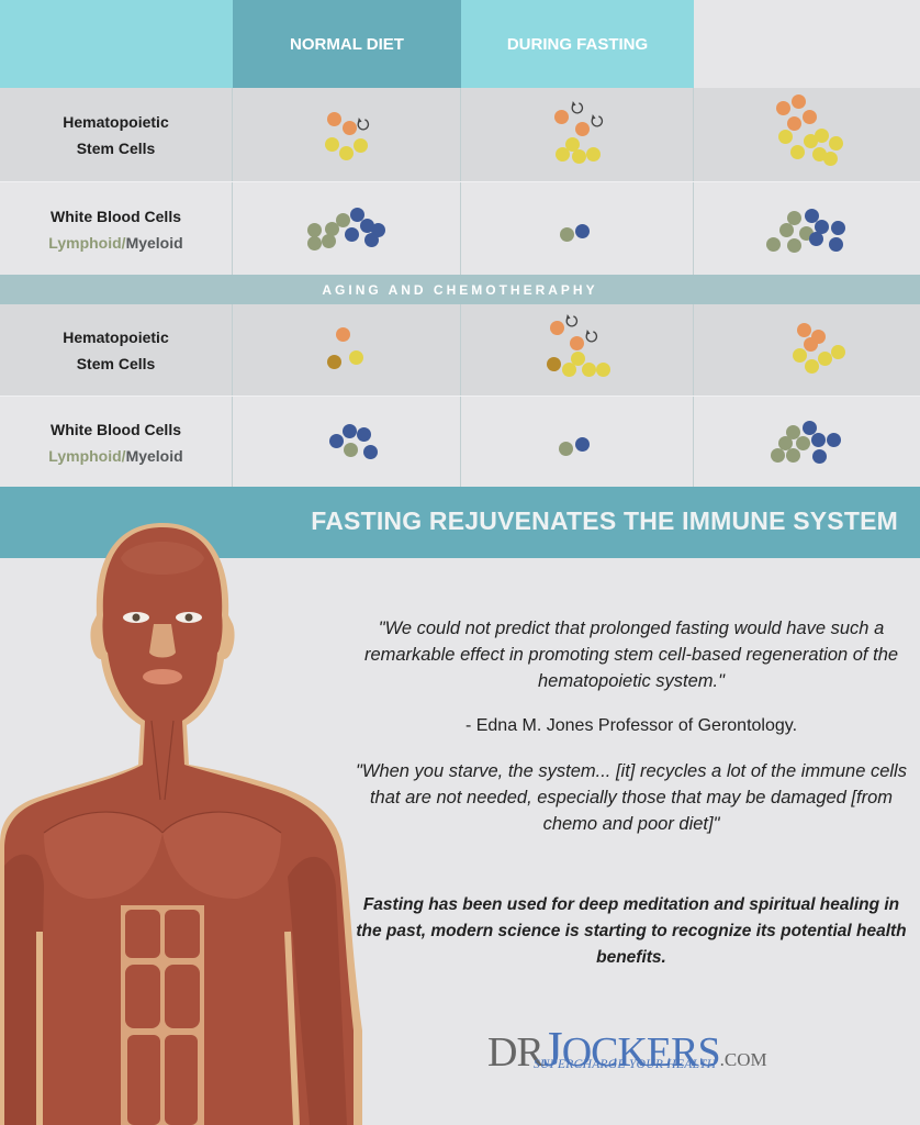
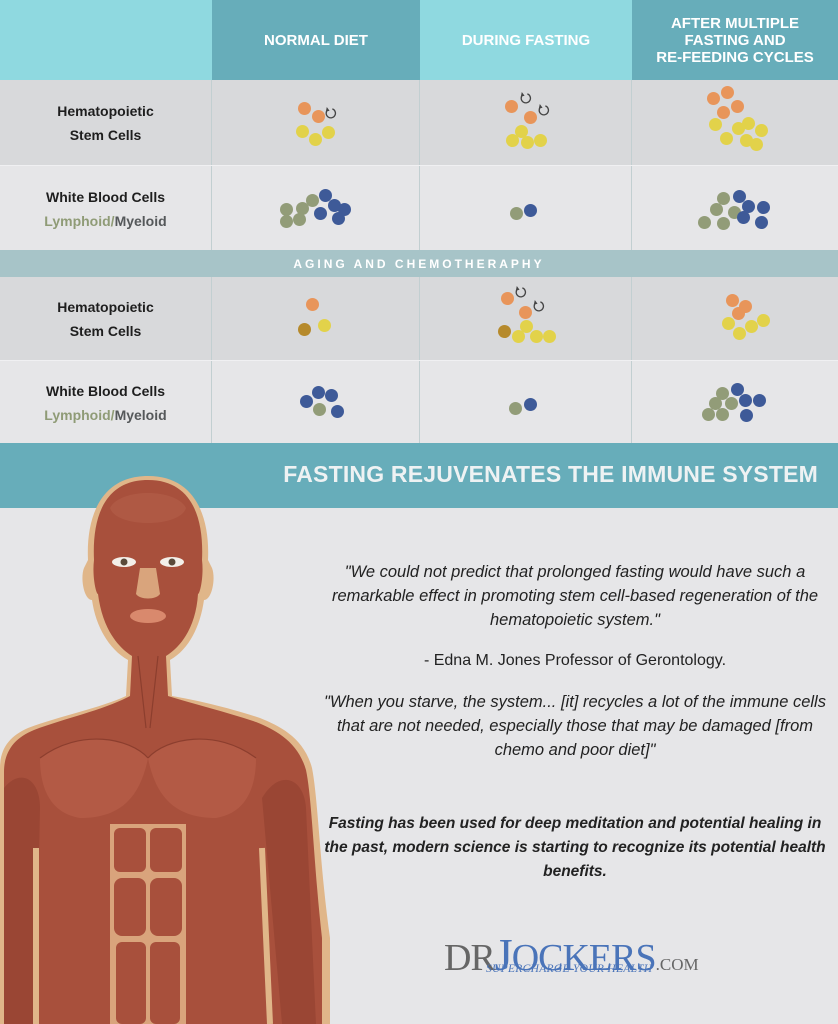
  NORMAL DIET
  DURING FASTING
+ AFTER MULTIPLE
+ FASTING AND
+ RE-FEEDING CYCLES
  Hematopoietic
  Stem Cells
  White Blood Cells
  Lymphoid/Myeloid
  AGING AND CHEMOTHERAPHY
  Hematopoietic
  Stem Cells
  White Blood Cells
  Lymphoid/Myeloid
  FASTING REJUVENATES THE IMMUNE SYSTEM
  "We could not predict that prolonged fasting would have such a remarkable effect in promoting stem cell-based regeneration of the hematopoietic system."
  - Edna M. Jones Professor of Gerontology.
  "When you starve, the system... [it] recycles a lot of the immune cells that are not needed, especially those that may be damaged [from chemo and poor diet]"
- Fasting has been used for deep meditation and spiritual healing in the past, modern science is starting to recognize its potential health benefits.
+ Fasting has been used for deep meditation and potential healing in the past, modern science is starting to recognize its potential health benefits.
  DRJOCKERS.COM
  SUPERCHARGE YOUR HEALTH
